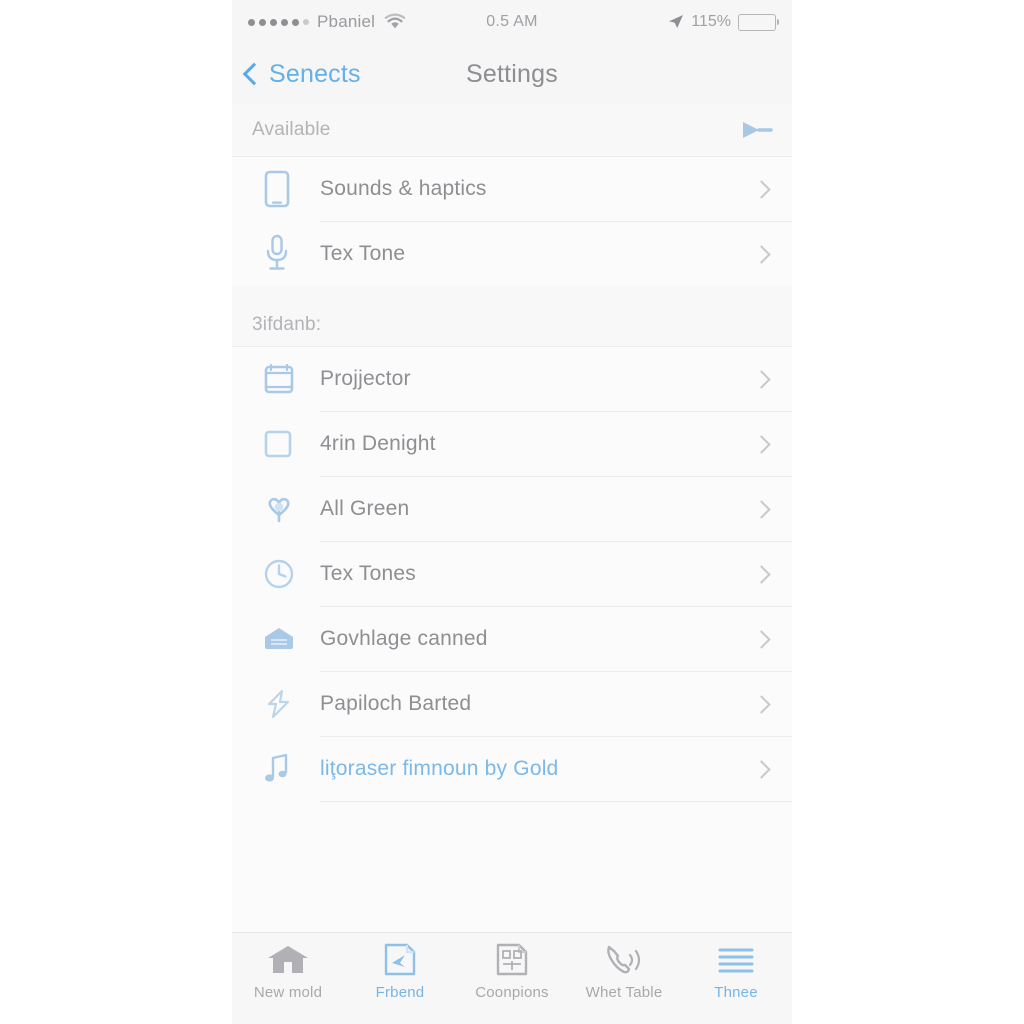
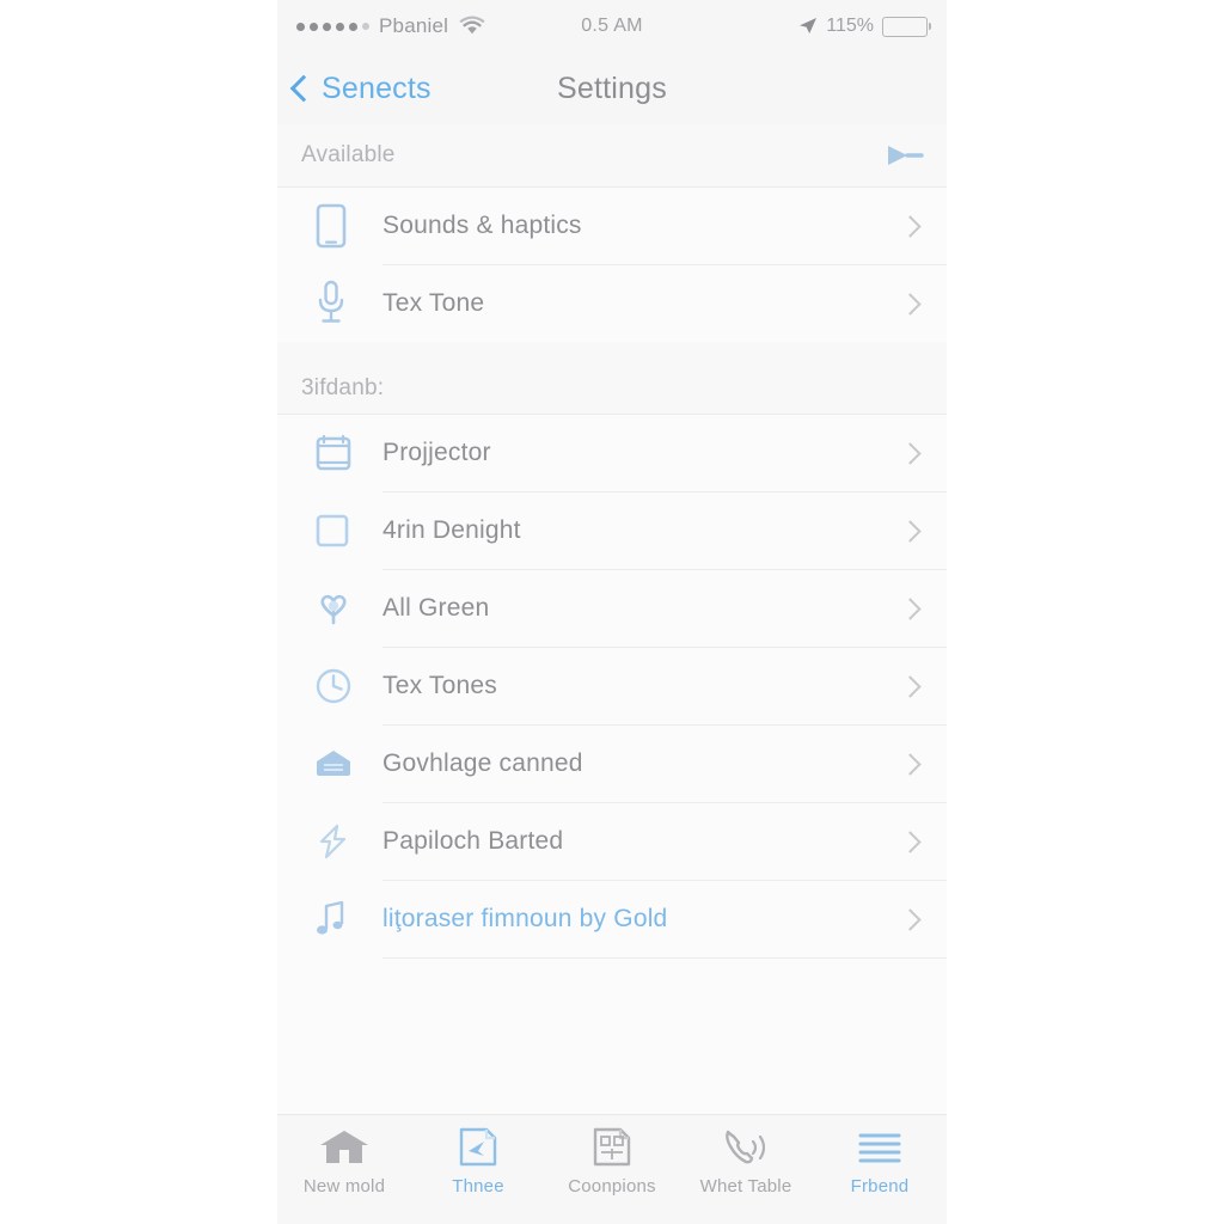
  Pbaniel
  0.5 AM
  115%
  Senects
  Settings
  Available
  Sounds & haptics
  Tex Tone
  3ifdanb:
  Projjector
  4rin Denight
  All Green
  Tex Tones
  Govhlage canned
  Papiloch Barted
  liţoraser fimnoun by Gold
  New mold
- Frbend
+ Thnee
  Coonpions
  Whet Table
- Thnee
+ Frbend
